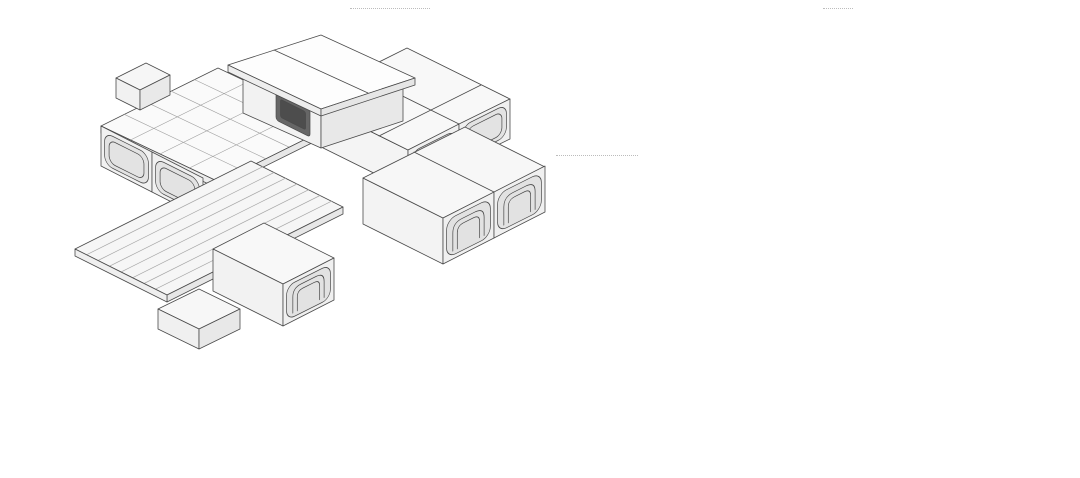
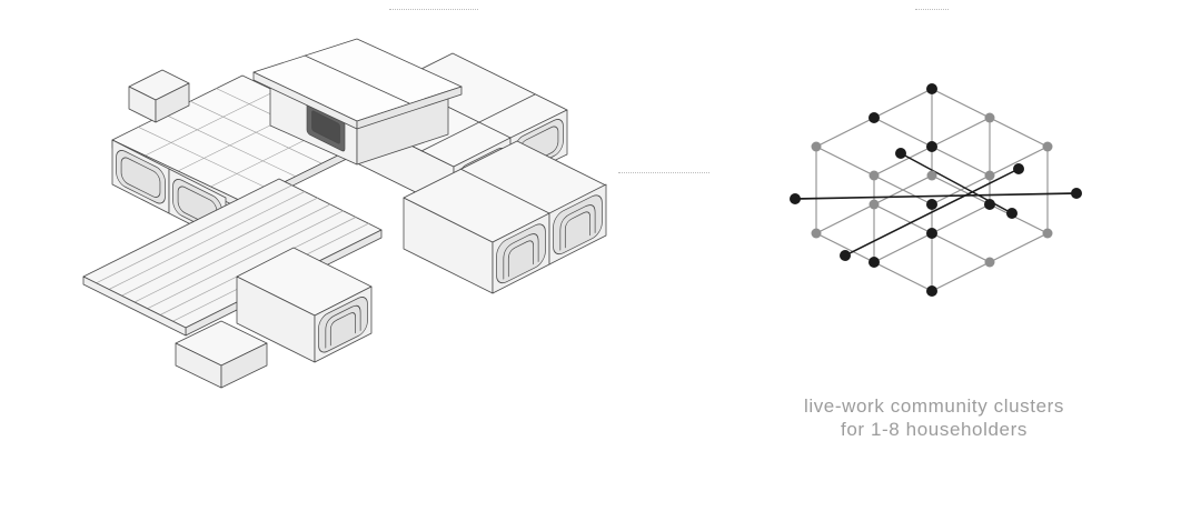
+ live-work community clusters
+ for 1-8 householders
